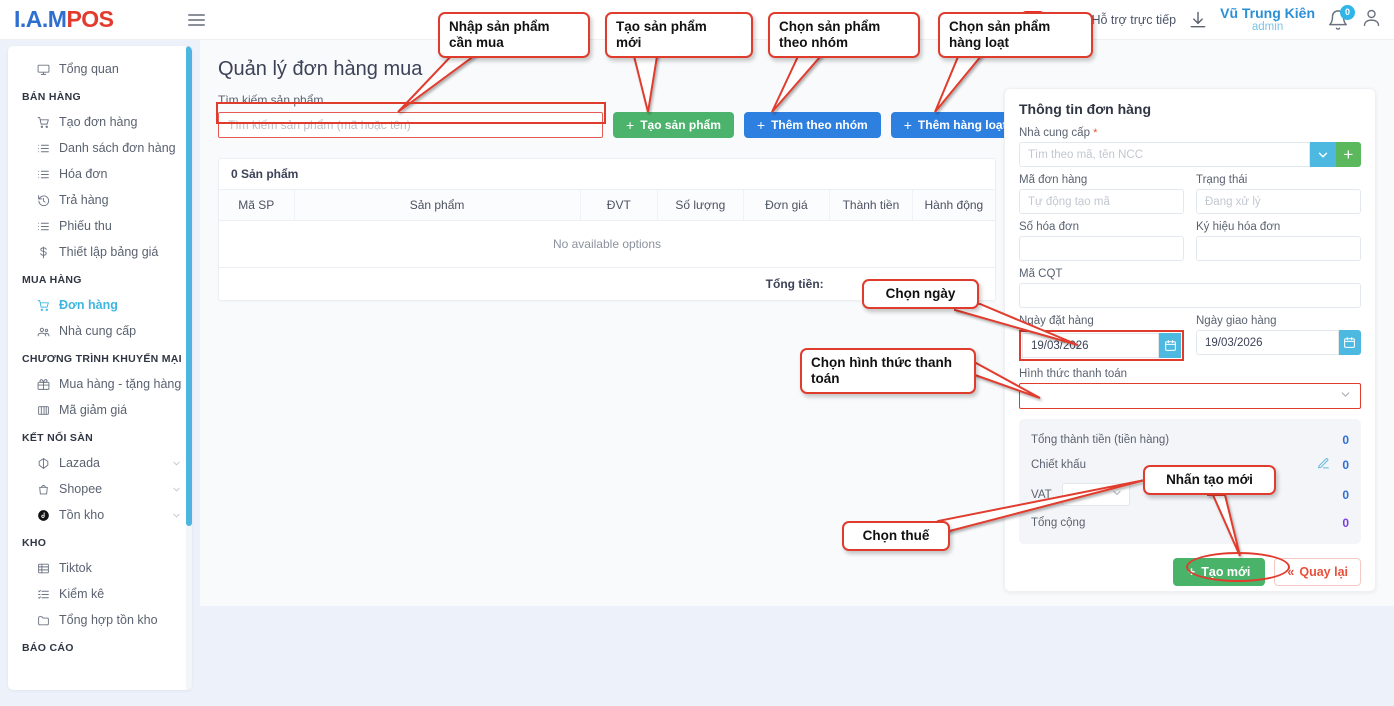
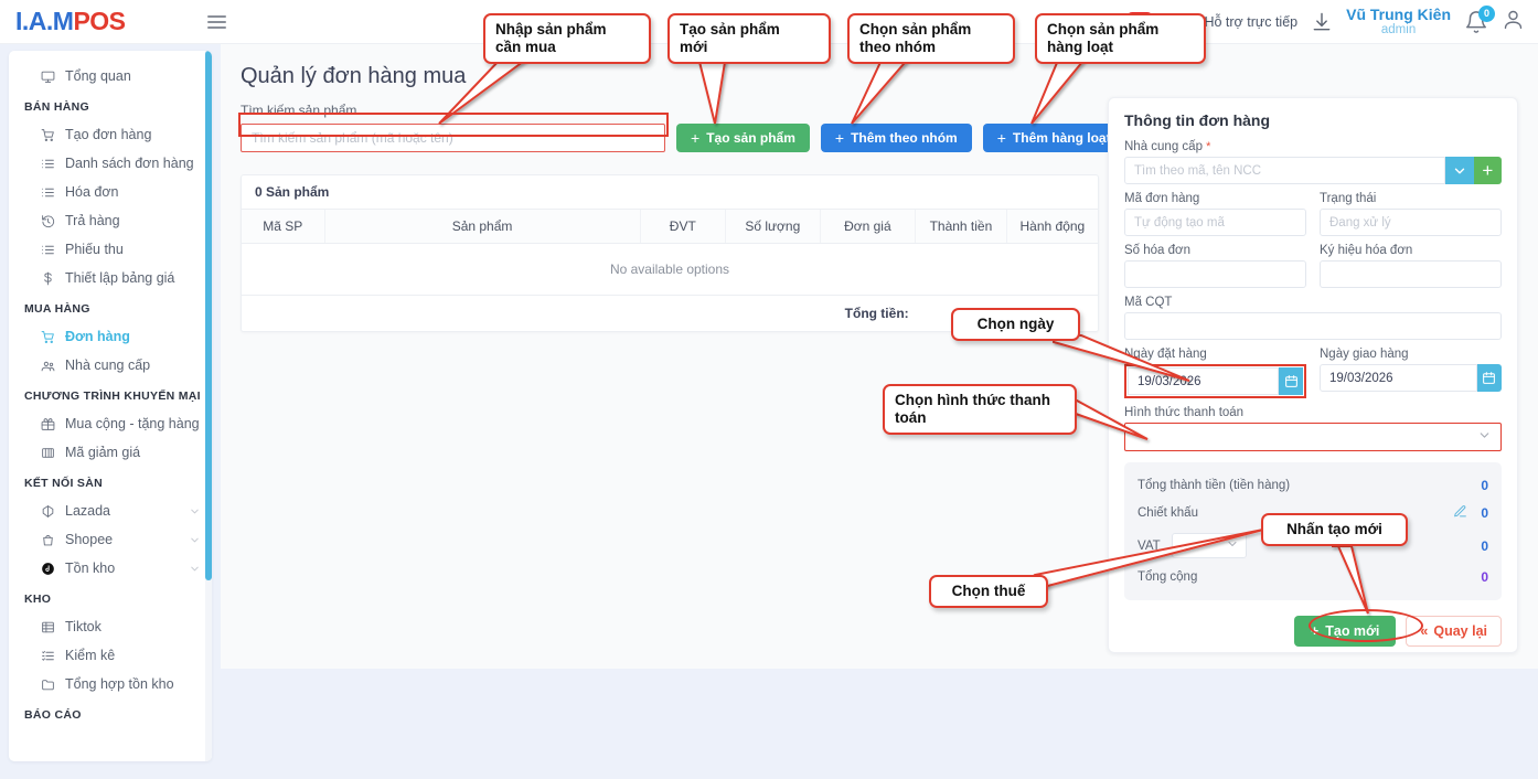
  I.A.MPOS
  Hỗ trợ trực tiếp
  Vũ Trung Kiên
  admin
  0
  Tổng quan
  BÁN HÀNG
  Tạo đơn hàng
  Danh sách đơn hàng
  Hóa đơn
  Trả hàng
  Phiếu thu
  Thiết lập bảng giá
  MUA HÀNG
  Đơn hàng
  Nhà cung cấp
  CHƯƠNG TRÌNH KHUYẾN MẠI
- Mua hàng - tặng hàng
+ Mua cộng - tặng hàng
  Mã giảm giá
  KẾT NỐI SÀN
  Lazada
  Shopee
  Tồn kho
  KHO
  Tiktok
  Kiểm kê
  Tổng hợp tồn kho
  BÁO CÁO
  Quản lý đơn hàng mua
  Tìm kiếm sản phẩm
  Tìm kiếm sản phẩm (mã hoặc tên)
  +
  Tạo sản phẩm
  +
  Thêm theo nhóm
  +
  Thêm hàng loạ
  0 Sản phẩm
  Mã SP	Sản phẩm	ĐVT	Số lượng	Đơn giá	Thành tiền	Hành động
  No available options
  	Tổng tiền:
  Thông tin đơn hàng
  Nhà cung cấp *
  Tìm theo mã, tên NCC
  +
  Mã đơn hàng
  Tự động tạo mã
  Trạng thái
  Đang xử lý
  Số hóa đơn
  Ký hiệu hóa đơn
  Mã CQT
  gày đặt hàng
  19/03/2026
  Ngày giao hàng
  19/03/2026
  Hình thức thanh toán
  Tổng thành tiền (tiền hàng)
  0
  Chiết khấu
  0
  VAT
  0
  Tổng cộng
  0
  +
  Tạo mới
  «
  Quay lại
  Nhập sản phẩm
  cần mua
  Tạo sản phẩm
  mới
  Chọn sản phẩm
  theo nhóm
  Chọn sản phẩm
  hàng loạt
  Chọn ngày
  Chọn hình thức thanh
  toán
  Nhấn tạo mới
  Chọn thuế
